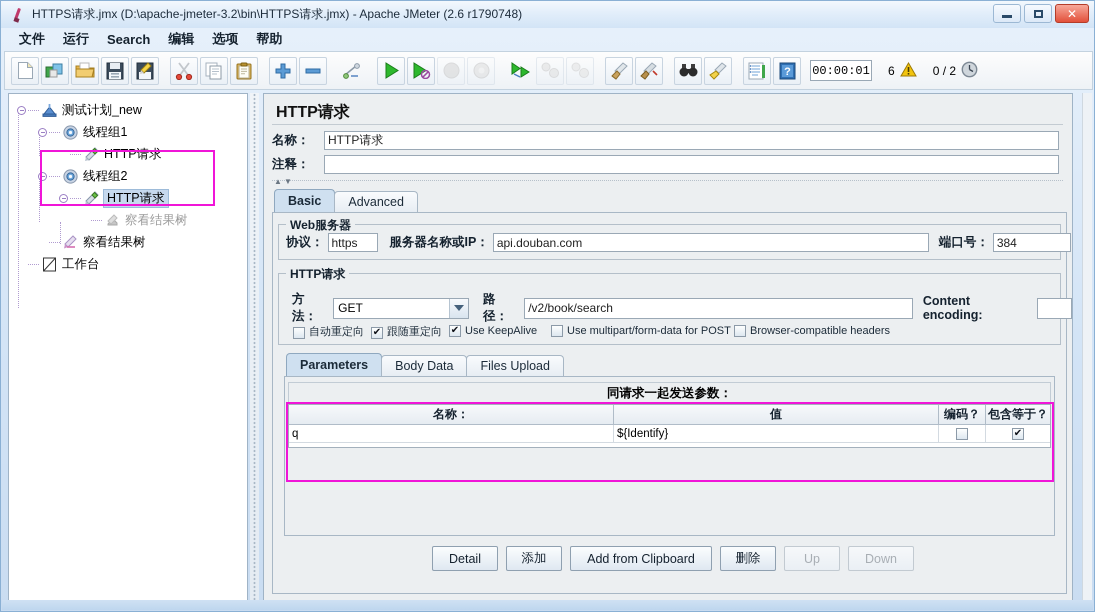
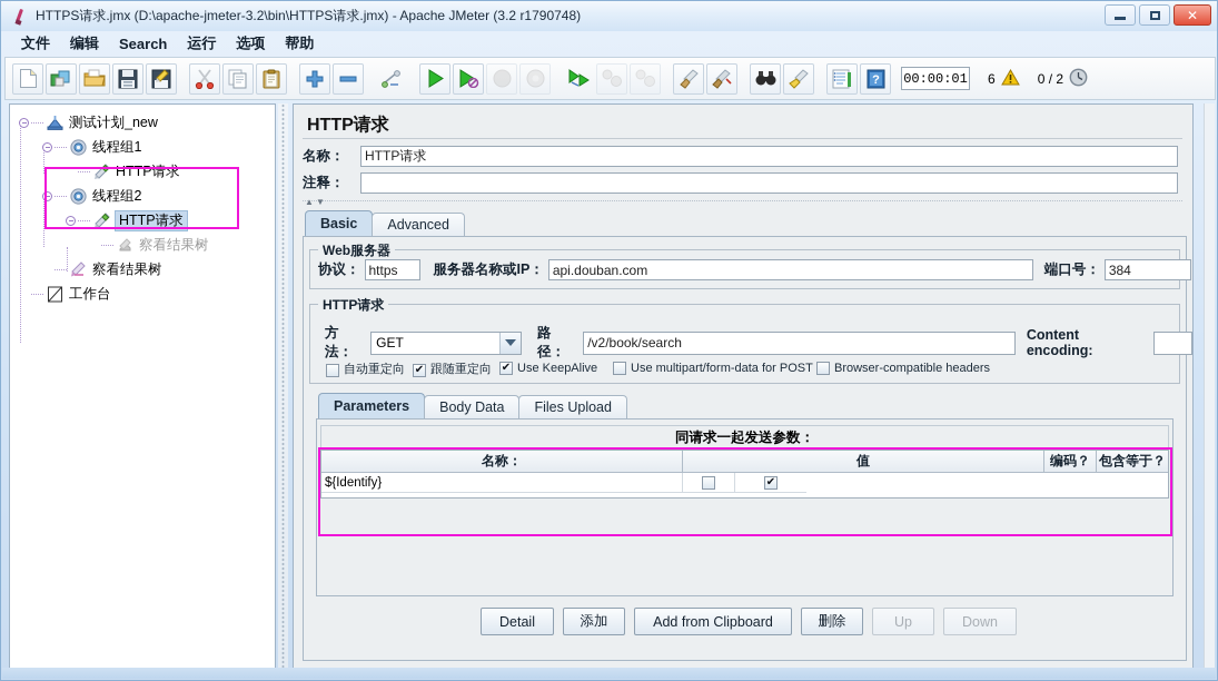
- HTTPS请求.jmx (D:\apache-jmeter-3.2\bin\HTTPS请求.jmx) - Apache JMeter (2.6 r1790748)
+ HTTPS请求.jmx (D:\apache-jmeter-3.2\bin\HTTPS请求.jmx) - Apache JMeter (3.2 r1790748)
  ✕
  文件
- 运行
+ 编辑
  Search
- 编辑
+ 运行
  选项
  帮助
  ?
  00:00:01
  6
  0 / 2
  测试计划_new
  线程组1
  HTTP请求
  线程组2
  HTTP请求
  察看结果树
  察看结果树
  工作台
  HTTP请求
  名称：
  HTTP请求
  注释：
  ▲
  ▼
  Basic
  Advanced
  Web服务器
  协议：
  https
  服务器名称或IP：
  api.douban.com
  端口号：
  384
  HTTP请求
  方法：
  GET
  路径：
  /v2/book/search
  Content encoding:
  自动重定向
  跟随重定向
  Use KeepAlive
  Use multipart/form-data for POST
  Browser-compatible headers
  Parameters
  Body Data
  Files Upload
  同请求一起发送参数：
  名称：
  值
  编码？
  包含等于？
- q
  ${Identify}
  Detail
  添加
  Add from Clipboard
  删除
  Up
  Down
